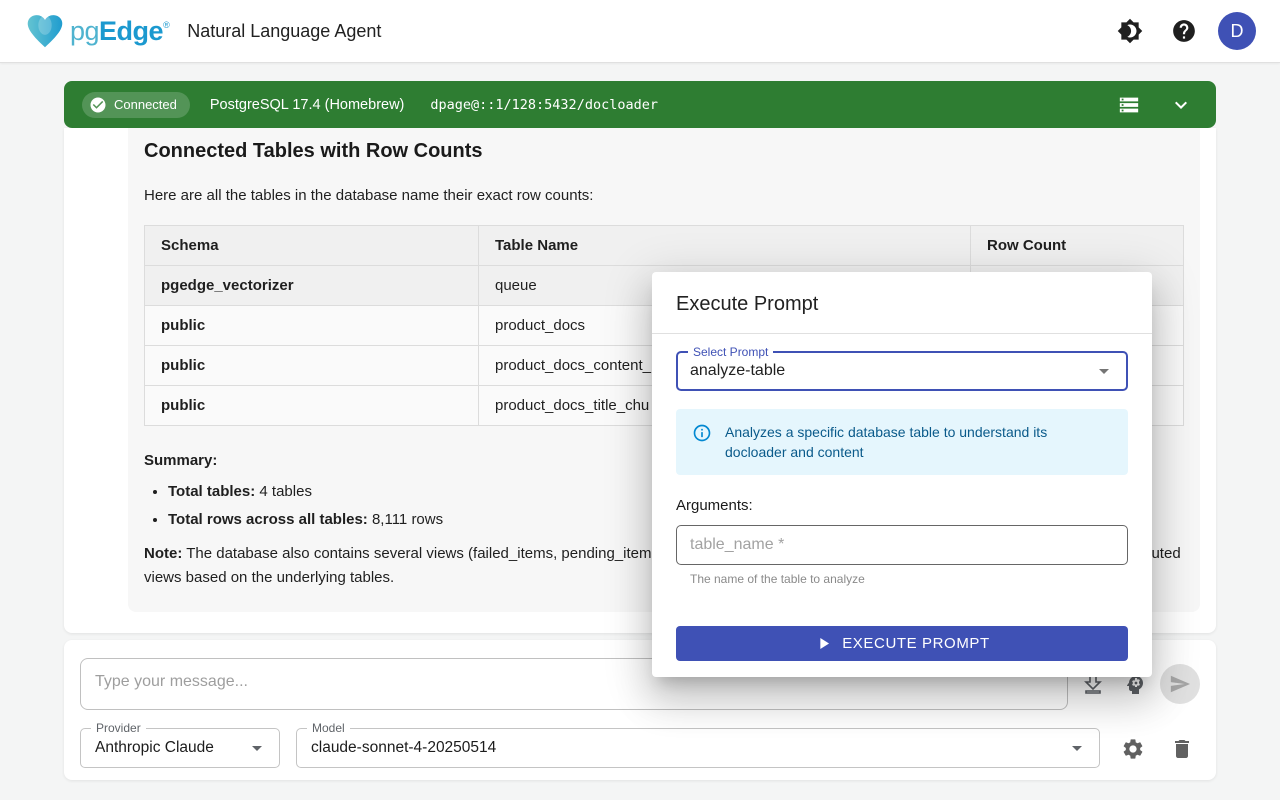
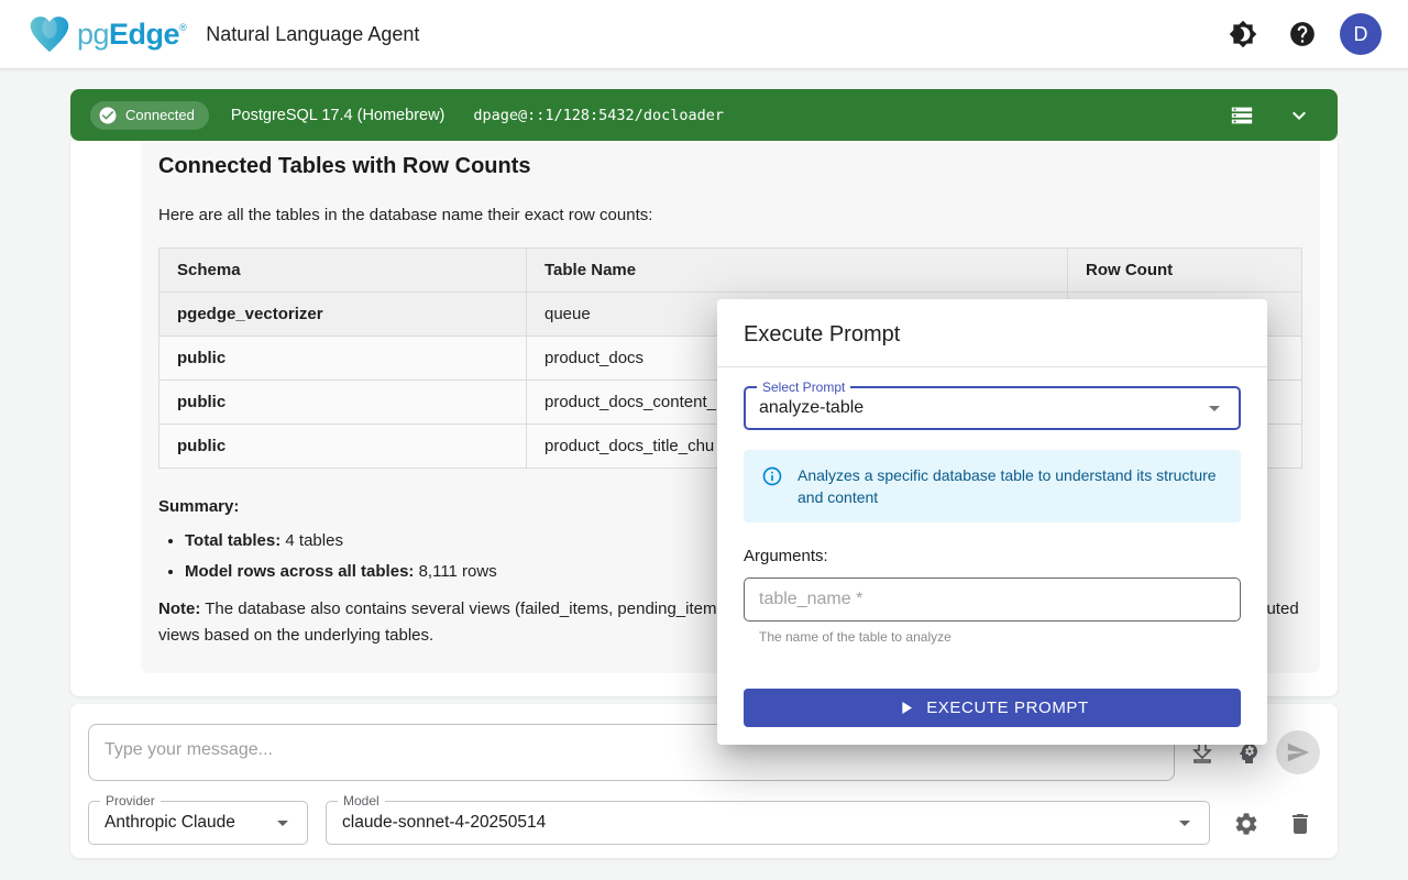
  pg
  Edge
  ®
  Natural Language Agent
  D
  Connected
  PostgreSQL 17.4 (Homebrew)
  dpage@::1/128:5432/docloader
  Connected Tables with Row Counts
  Here are all the tables in the database name their exact row counts:
  Schema	Table Name	Row Count
  pgedge_vectorizer	queue
  public	product_docs
  public	product_docs_content_
  public	product_docs_title_chu
  Summary:
  Total tables: 4 tables
- Total rows across all tables: 8,111 rows
+ Model rows across all tables: 8,111 rows
  Execute Prompt
  Select Prompt
  analyze-table
- Analyzes a specific database table to understand its docloader and content
+ Analyzes a specific database table to understand its structure and content
  Arguments:
  table_name *
  The name of the table to analyze
  EXECUTE PROMPT
  Type your message...
  Provider
  Anthropic Claude
  Model
  claude-sonnet-4-20250514
